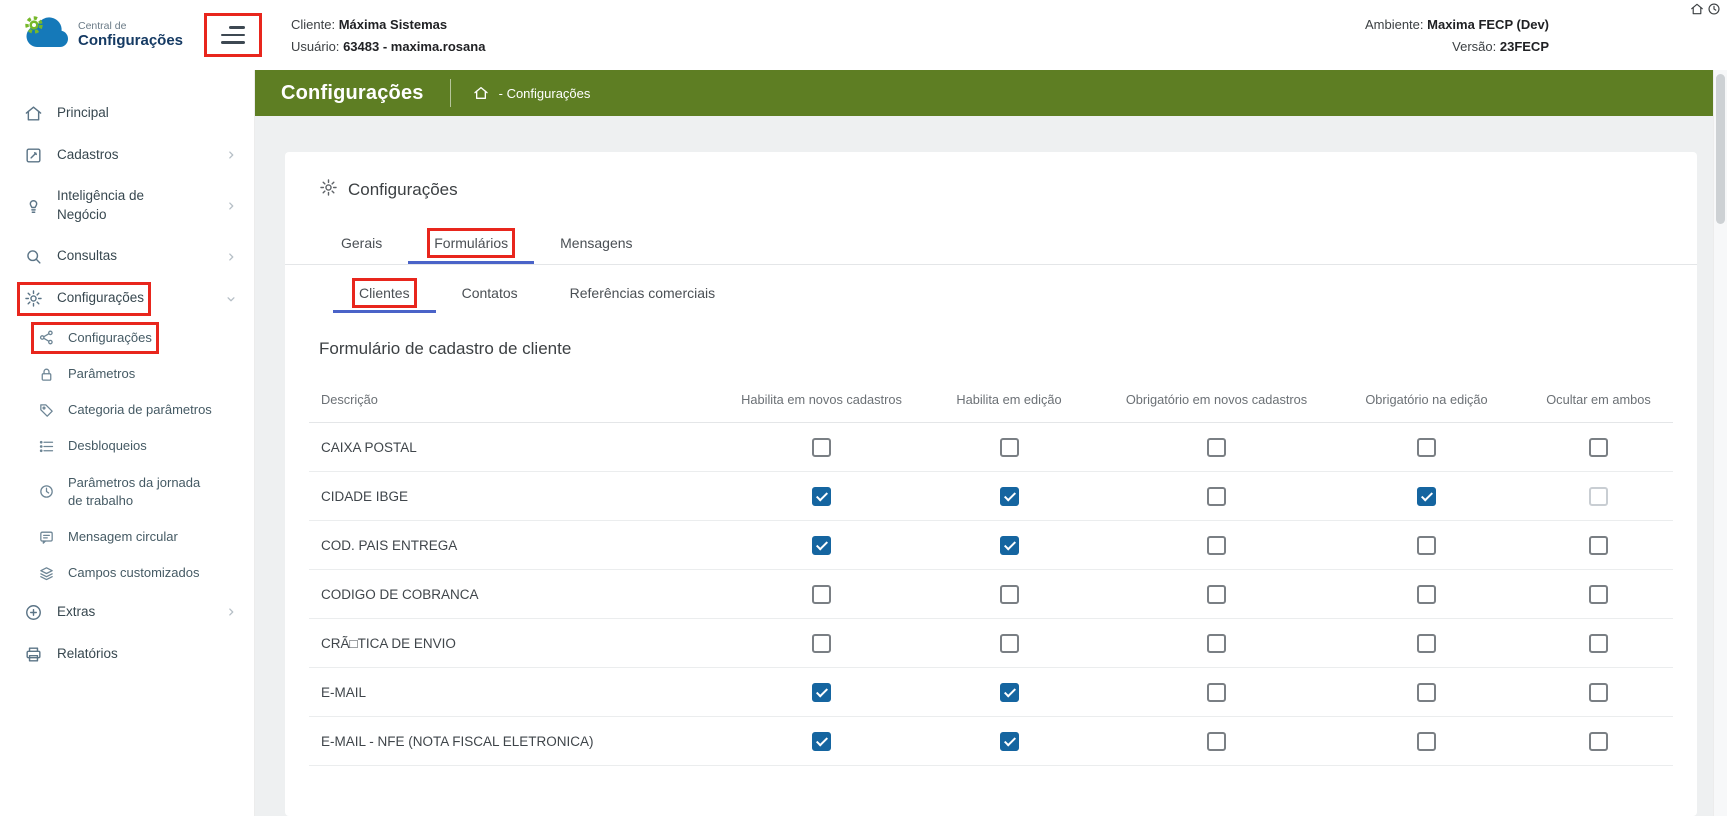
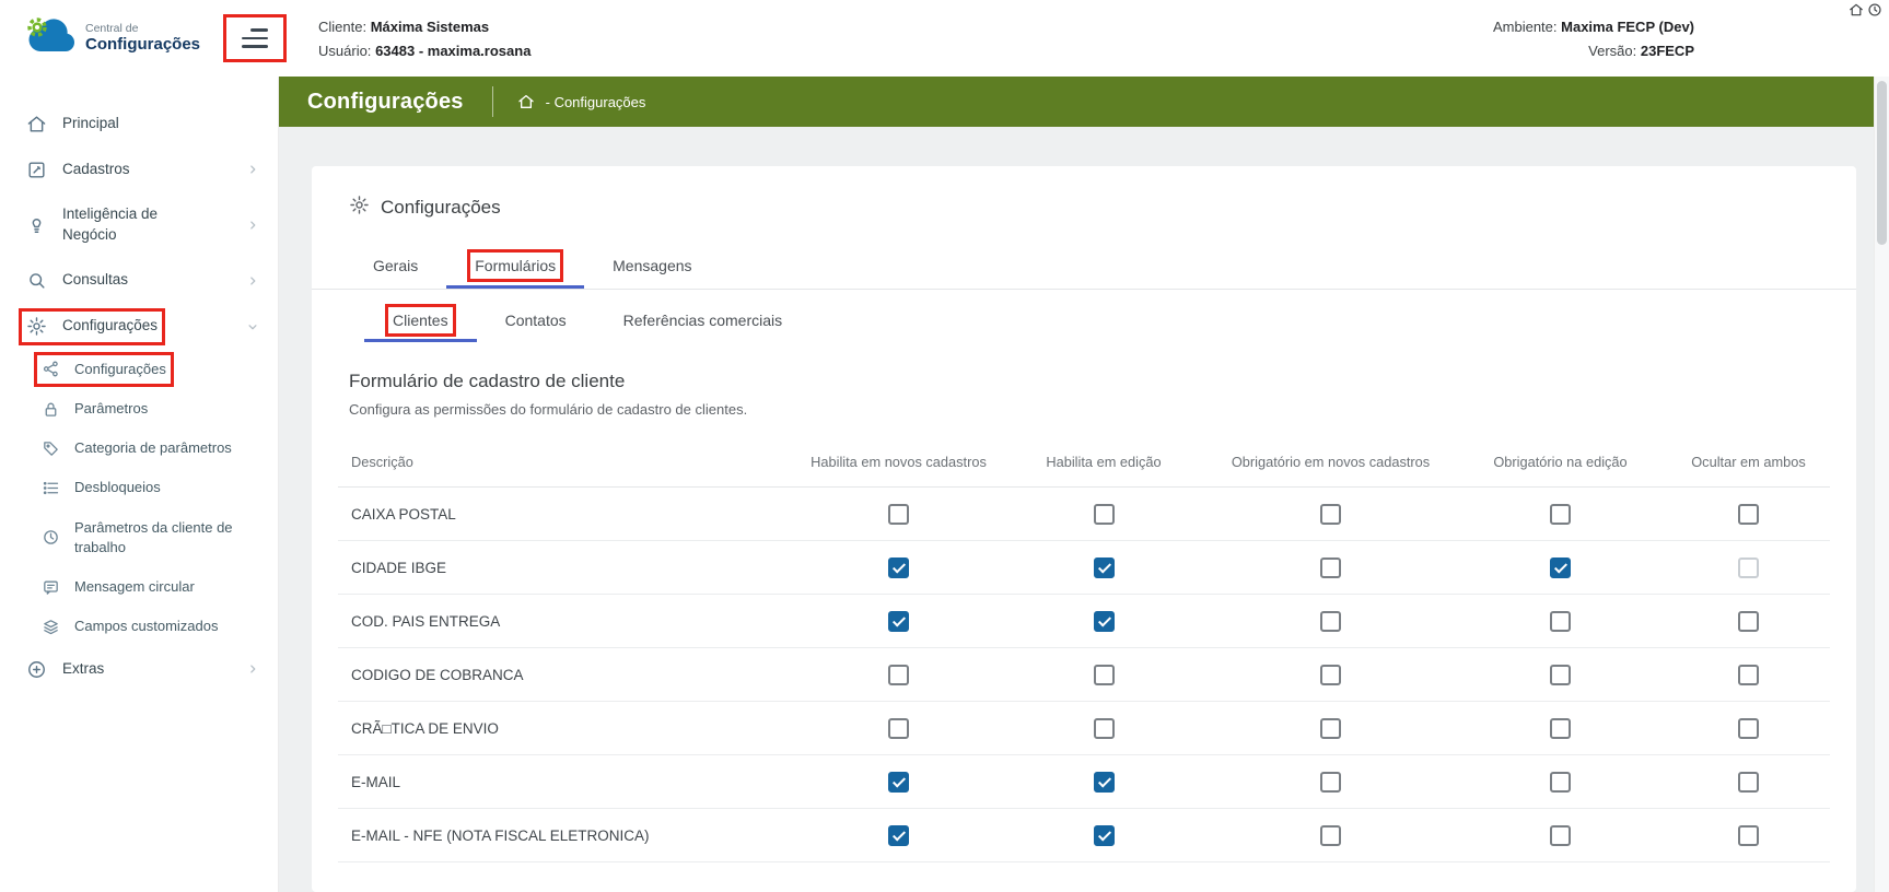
  Central de
  Configurações
  Cliente: Máxima Sistemas
  Usuário: 63483 - maxima.rosana
  Ambiente: Maxima FECP (Dev)
  Versão: 23FECP
  Principal
  Cadastros
  Inteligência de Negócio
  Consultas
  Configurações
  Configurações
  Parâmetros
  Categoria de parâmetros
  Desbloqueios
- Parâmetros da jornada de trabalho
+ Parâmetros da cliente de trabalho
  Mensagem circular
  Campos customizados
  Extras
- Relatórios
  Configurações
  - Configurações
  Configurações
  Gerais
  Formulários
  Mensagens
  Clientes
  Contatos
  Referências comerciais
  Formulário de cadastro de cliente
+ Configura as permissões do formulário de cadastro de clientes.
  Descrição
  Habilita em novos cadastros
  Habilita em edição
  Obrigatório em novos cadastros
  Obrigatório na edição
  Ocultar em ambos
  CAIXA POSTAL
  CIDADE IBGE
  COD. PAIS ENTREGA
  CODIGO DE COBRANCA
  CRÃ□TICA DE ENVIO
  E-MAIL
  E-MAIL - NFE (NOTA FISCAL ELETRONICA)
